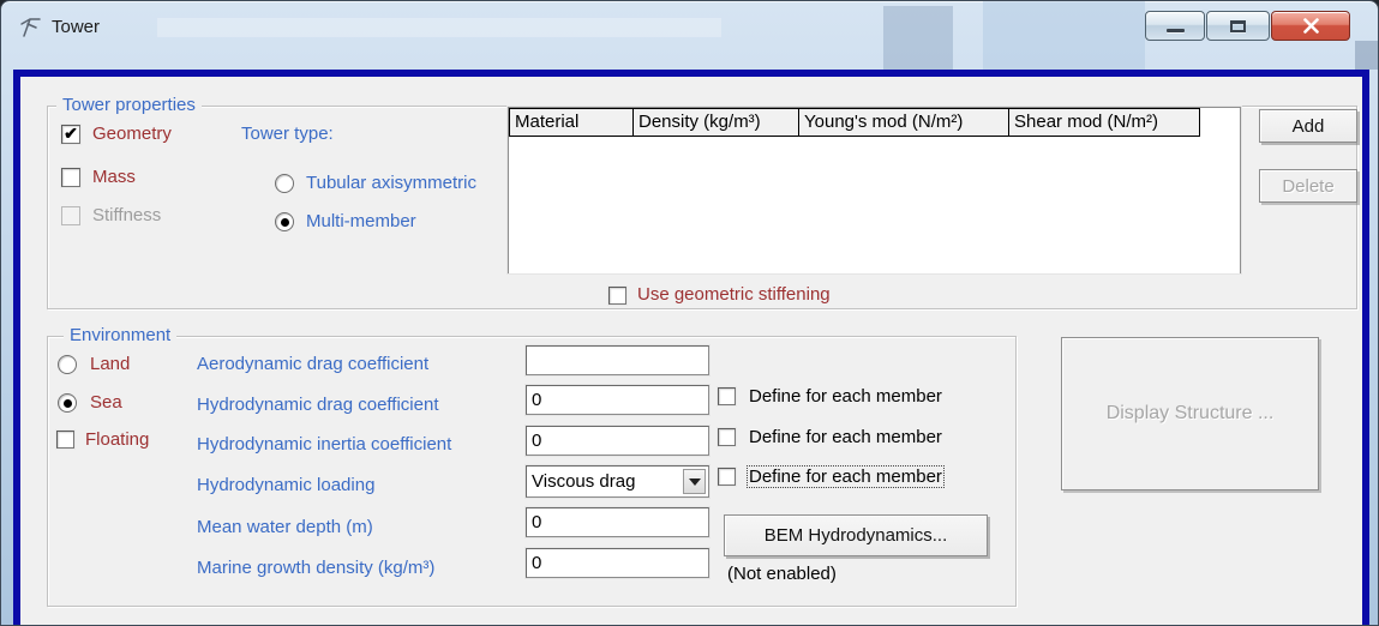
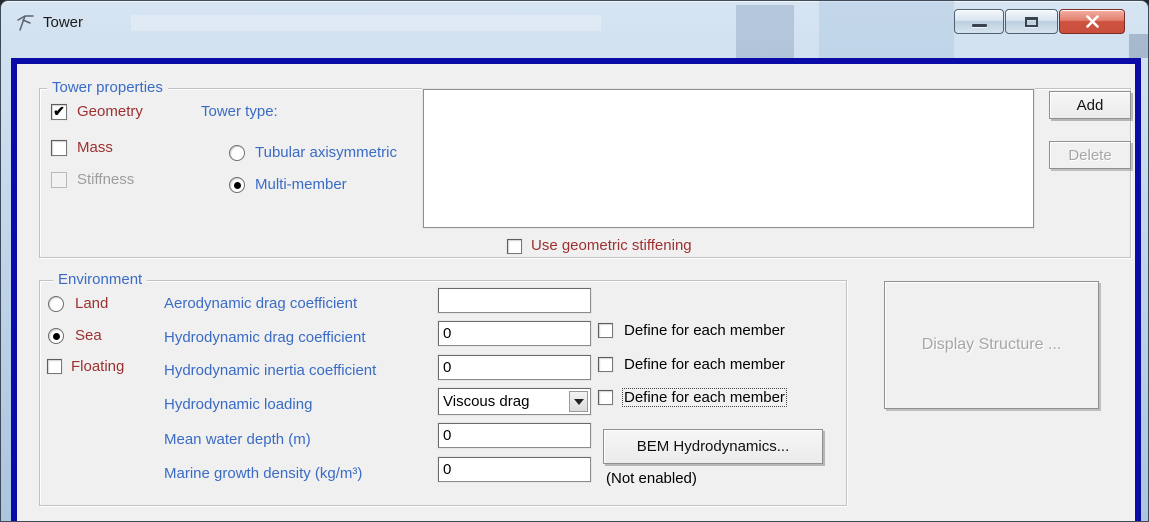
  Tower
  Tower properties
  Geometry
  Mass
  Stiffness
  Tower type:
  Tubular axisymmetric
  Multi-member
- Material
- Density (kg/m³)
- Young's mod (N/m²)
- Shear mod (N/m²)
  Add
  Delete
  Use geometric stiffening
  Environment
  Land
  Sea
  Floating
  Aerodynamic drag coefficient
  Hydrodynamic drag coefficient
  Hydrodynamic inertia coefficient
  Hydrodynamic loading
  Mean water depth (m)
  Marine growth density (kg/m³)
  0
  0
  Viscous drag
  0
  0
  Define for each member
  Define for each member
  Define for each member
  BEM Hydrodynamics...
  (Not enabled)
  Display Structure ...
